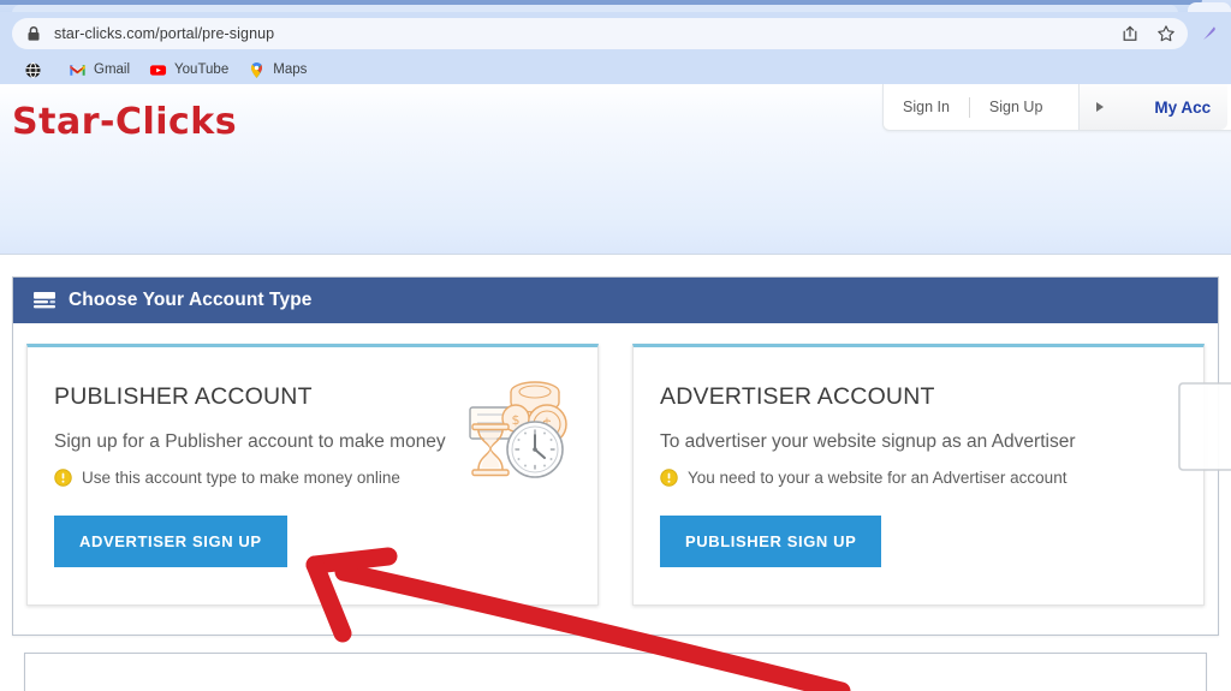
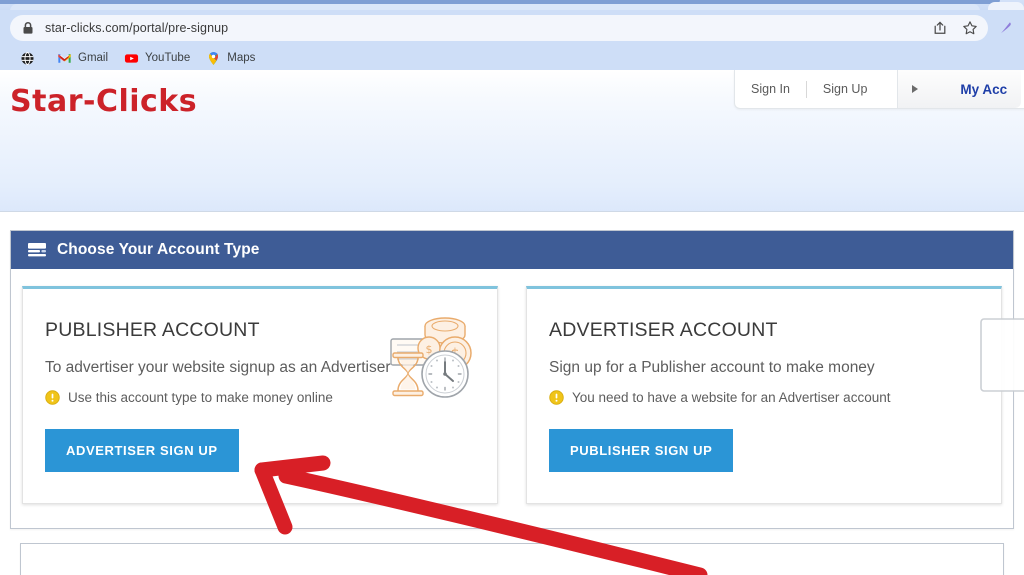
  star-clicks.com/portal/pre-signup
  Gmail
  YouTube
  Maps
  Star-Clicks
  Sign In
  Sign Up
  My Acc
  Choose Your Account Type
  $
  PUBLISHER ACCOUNT
- Sign up for a Publisher account to make money
+ To advertiser your website signup as an Advertiser
  Use this account type to make money online
  ADVERTISER SIGN UP
  ADVERTISER ACCOUNT
- To advertiser your website signup as an Advertiser
+ Sign up for a Publisher account to make money
- You need to your a website for an Advertiser account
+ You need to have a website for an Advertiser account
  PUBLISHER SIGN UP
